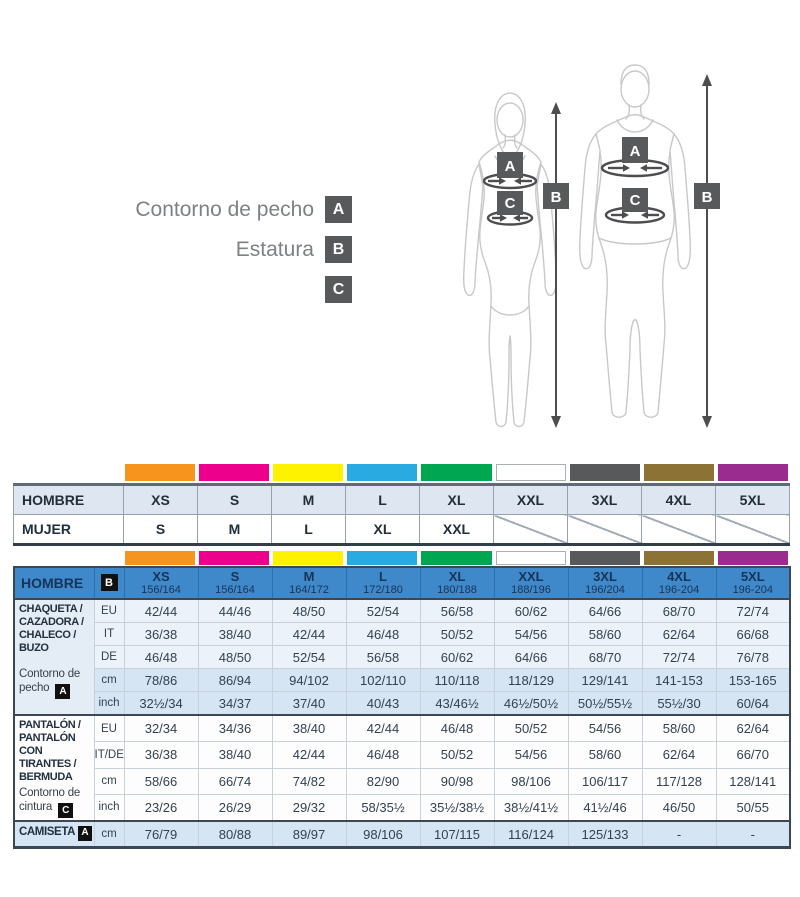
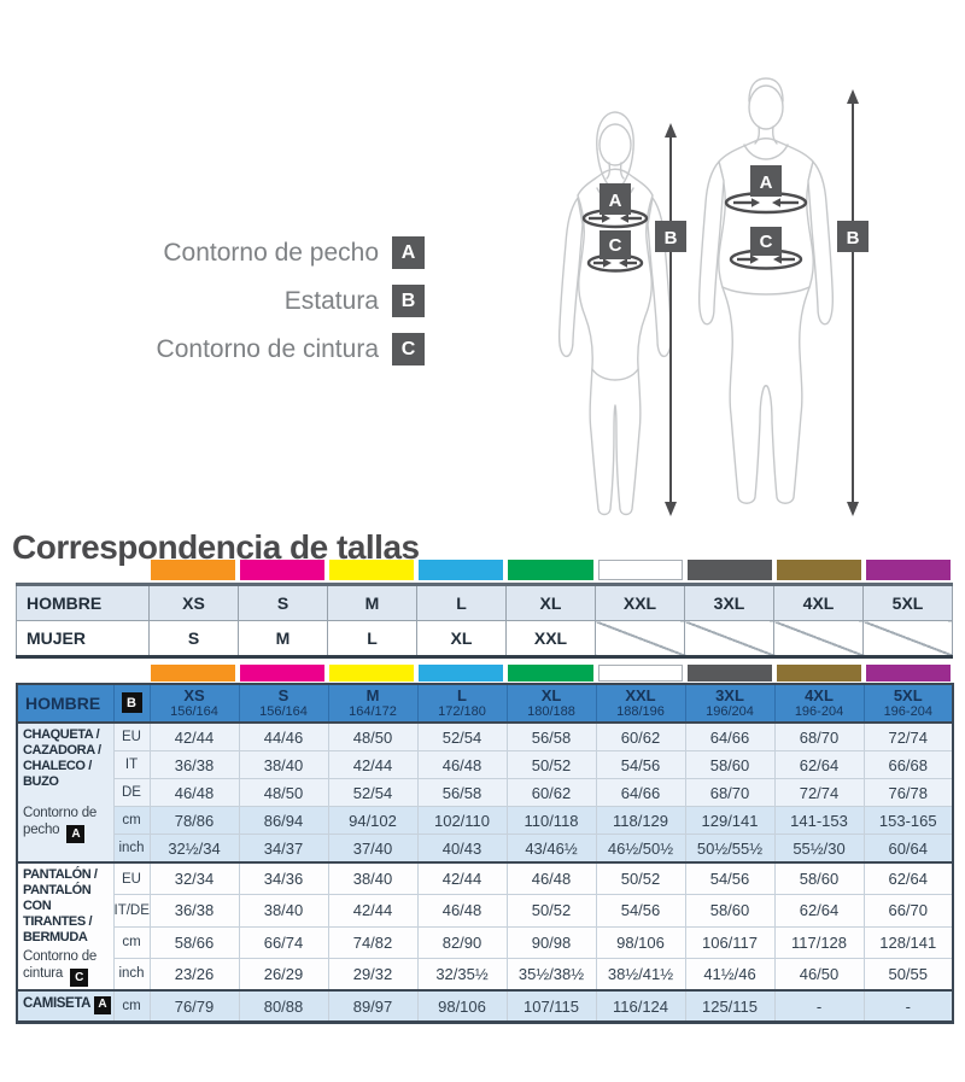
  Contorno de pecho
  A
  Estatura
  B
+ Contorno de cintura
  C
  A
  C
  A
  C
  B
  B
+ Correspondencia de tallas
  HOMBRE	XS	S	M	L	XL	XXL	3XL	4XL	5XL
  MUJER	S	M	L	XL	XXL
  HOMBRE	B	XS156/164	S156/164	M164/172	L172/180	XL180/188	XXL188/196	3XL196/204	4XL196-204	5XL196-204
  CHAQUETA / CAZADORA / CHALECO / BUZOContorno de pecho A	EU	42/44	44/46	48/50	52/54	56/58	60/62	64/66	68/70	72/74
  IT	36/38	38/40	42/44	46/48	50/52	54/56	58/60	62/64	66/68
  DE	46/48	48/50	52/54	56/58	60/62	64/66	68/70	72/74	76/78
  cm	78/86	86/94	94/102	102/110	110/118	118/129	129/141	141-153	153-165
  inch	32½/34	34/37	37/40	40/43	43/46½	46½/50½	50½/55½	55½/30	60/64
  PANTALÓN / PANTALÓN CON TIRANTES / BERMUDAContorno de cintura C	EU	32/34	34/36	38/40	42/44	46/48	50/52	54/56	58/60	62/64
  IT/DE	36/38	38/40	42/44	46/48	50/52	54/56	58/60	62/64	66/70
  cm	58/66	66/74	74/82	82/90	90/98	98/106	106/117	117/128	128/141
- inch	23/26	26/29	29/32	58/35½	35½/38½	38½/41½	41½/46	46/50	50/55
+ inch	23/26	26/29	29/32	32/35½	35½/38½	38½/41½	41½/46	46/50	50/55
- CAMISETA A	cm	76/79	80/88	89/97	98/106	107/115	116/124	125/133	-	-
+ CAMISETA A	cm	76/79	80/88	89/97	98/106	107/115	116/124	125/115	-	-
